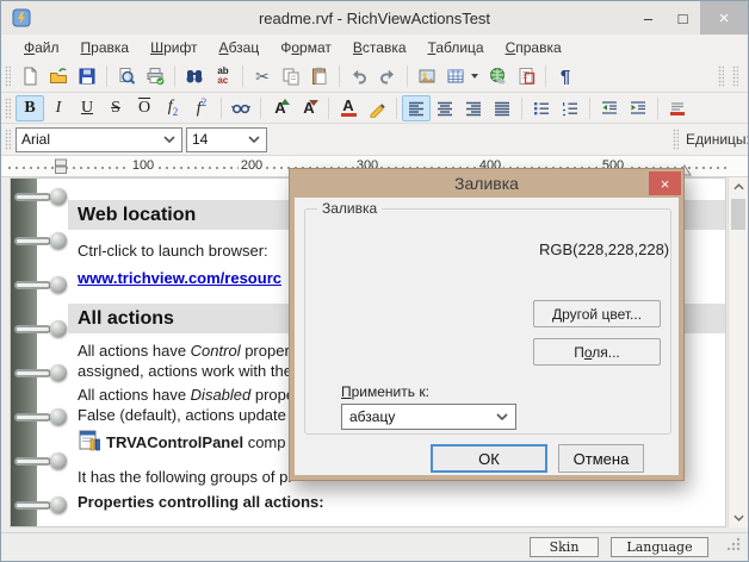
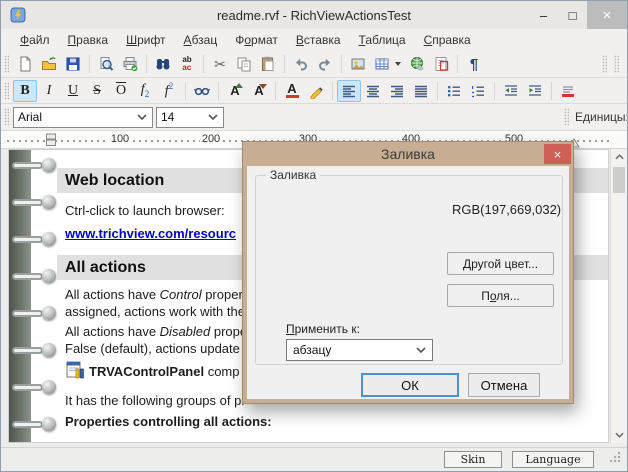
  readme.rvf - RichViewActionsTest
  –
  □
  ×
  Файл
  Правка
  Шрифт
  Абзац
  Формат
  Вставка
  Таблица
  Справка
  ab
  ac
  ✂
  ¶
  B
  I
  U
  S
  O
  f2
  f2
  A
  A
  A
  Arial
  14
  Единицы
  100
  200
  300
  400
  500
  Web location
  Ctrl-click to launch browser:
  www.trichview.com/resourc
  All actions
  All actions have Control proper
  assigned, actions work with th
  All actions have Disabled prop
  False (default), actions update
  TRVAControlPanel comp
  It has the following groups of p
  Properties controlling all actions:
  Skin
  Language
  Заливка
  ×
  Заливка
- RGB(228,228,228)
+ RGB(197,669,032)
  Другой цвет...
  Поля...
  Применить к:
  абзацу
  ОК
  Отмена
